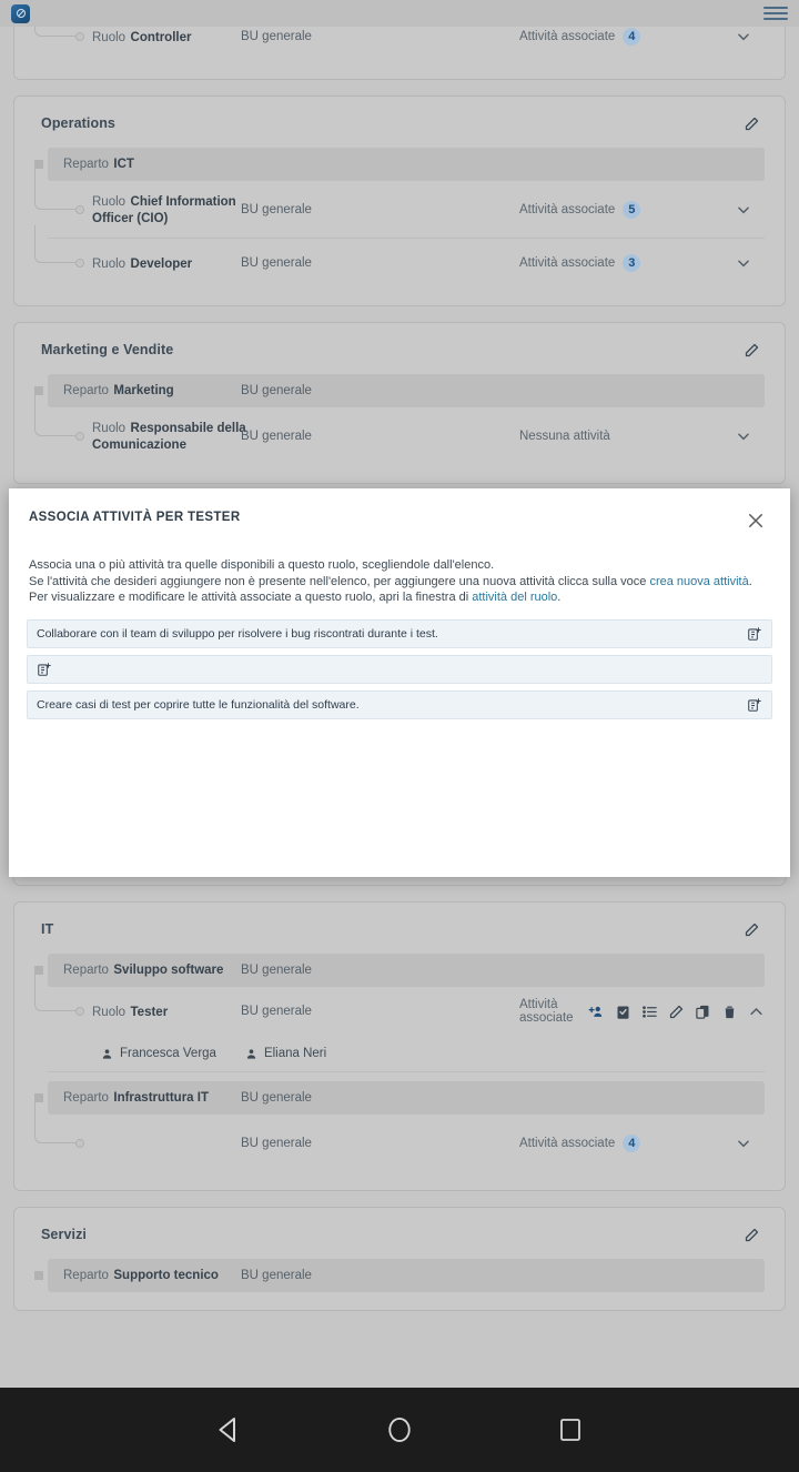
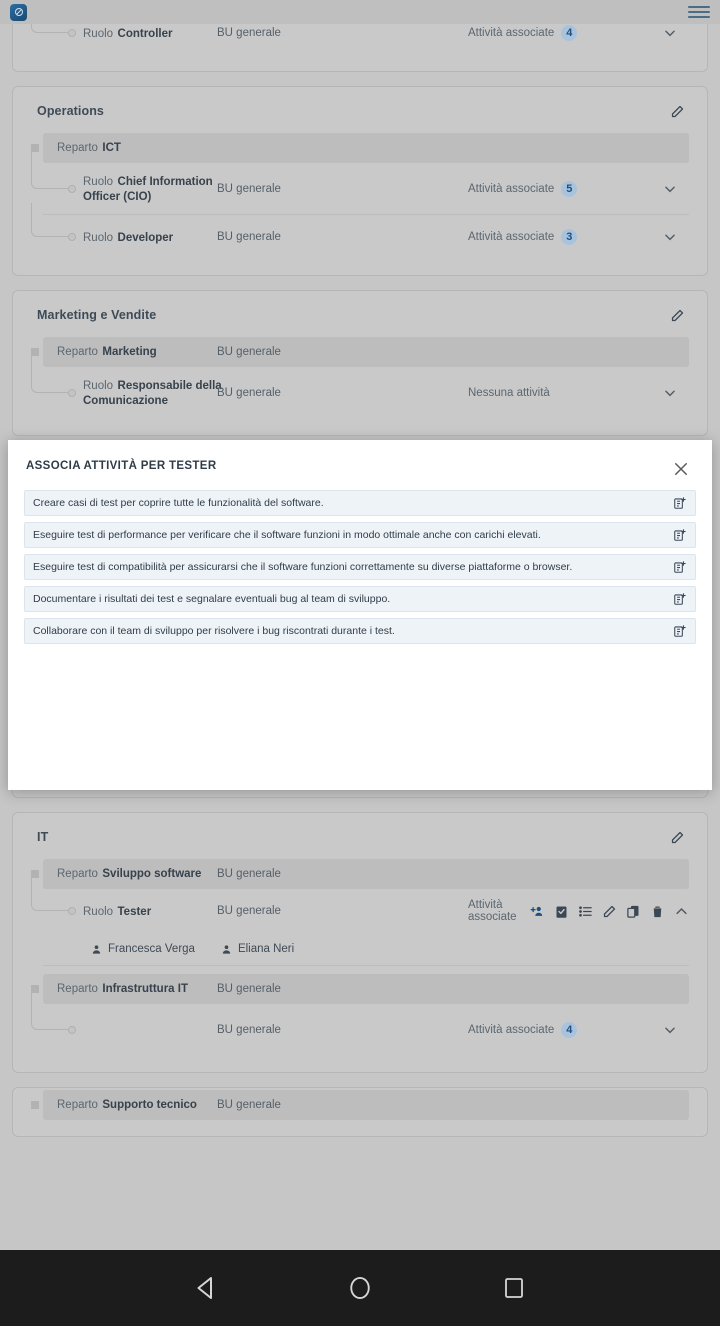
  Ruolo Controller
  BU generale
  Attività associate
  4
  Operations
  Reparto
  ICT
  Ruolo Chief Information Officer (CIO)
  BU generale
  Attività associate
  5
  Ruolo Developer
  BU generale
  Attività associate
  3
  Marketing e Vendite
  Reparto
  Marketing
  BU generale
  Ruolo Responsabile della Comunicazione
  BU generale
  Nessuna attività
  IT
  Reparto
  Sviluppo software
  BU generale
  Ruolo Tester
  BU generale
  Attività associate
  Francesca Verga
  Eliana Neri
  Reparto
  Infrastruttura IT
  BU generale
  BU generale
  Attività associate
  4
- Servizi
  Reparto
  Supporto tecnico
  BU generale
  ASSOCIA ATTIVITÀ PER TESTER
- Associa una o più attività tra quelle disponibili a questo ruolo, scegliendole dall'elenco.
- Se l'attività che desideri aggiungere non è presente nell'elenco, per aggiungere una nuova attività clicca sulla voce crea nuova attività.
- Per visualizzare e modificare le attività associate a questo ruolo, apri la finestra di attività del ruolo.
- Collaborare con il team di sviluppo per risolvere i bug riscontrati durante i test.
+ Creare casi di test per coprire tutte le funzionalità del software.
+ Eseguire test di performance per verificare che il software funzioni in modo ottimale anche con carichi elevati.
+ Eseguire test di compatibilità per assicurarsi che il software funzioni correttamente su diverse piattaforme o browser.
+ Documentare i risultati dei test e segnalare eventuali bug al team di sviluppo.
- Creare casi di test per coprire tutte le funzionalità del software.
+ Collaborare con il team di sviluppo per risolvere i bug riscontrati durante i test.
